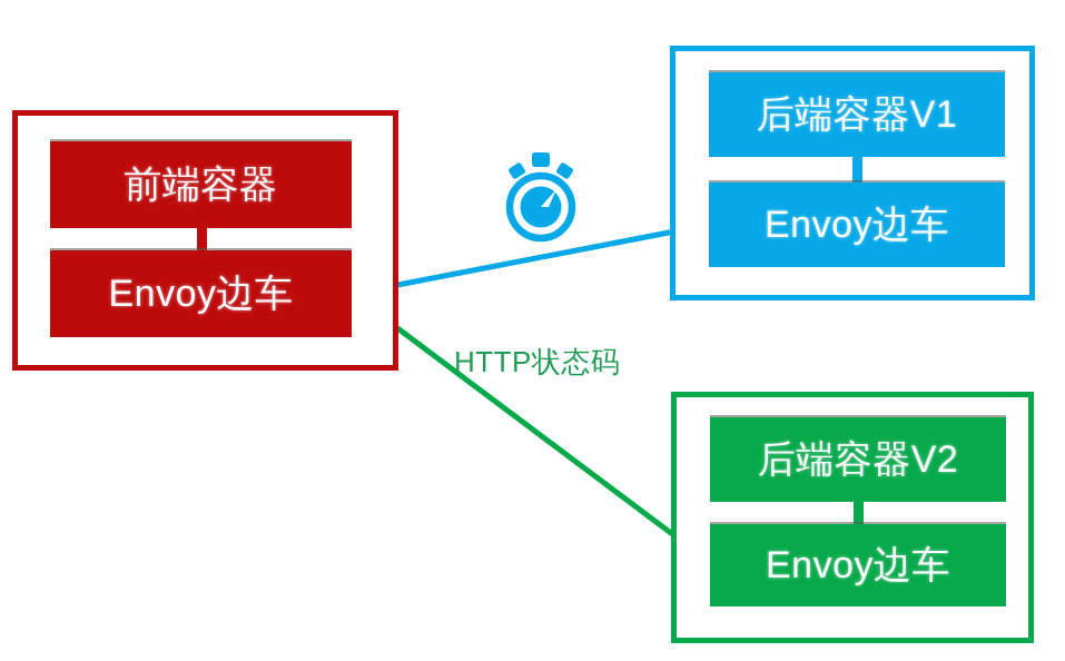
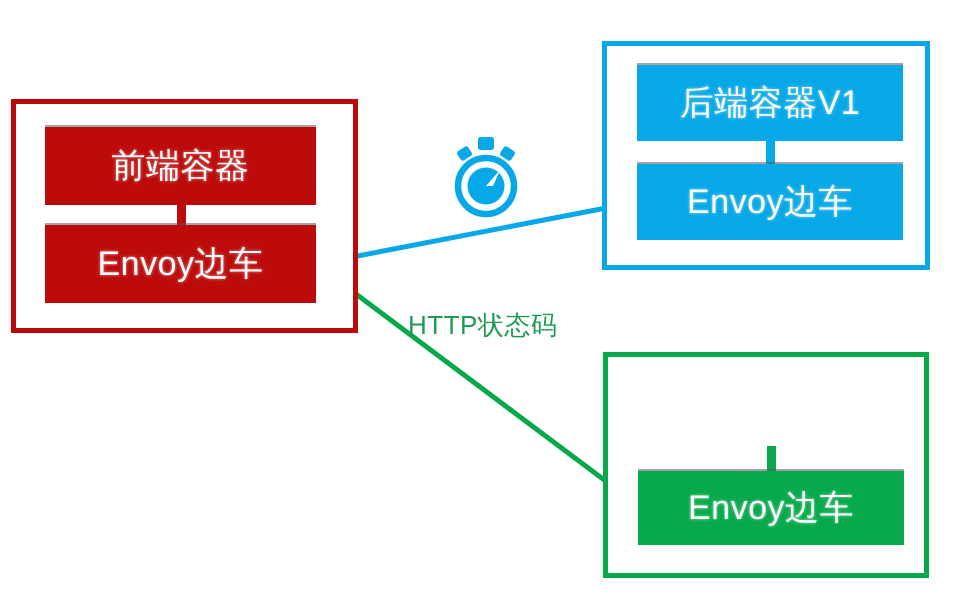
  前端容器
  Envoy边车
  后端容器V1
  Envoy边车
- 后端容器V2
  Envoy边车
  HTTP状态码
